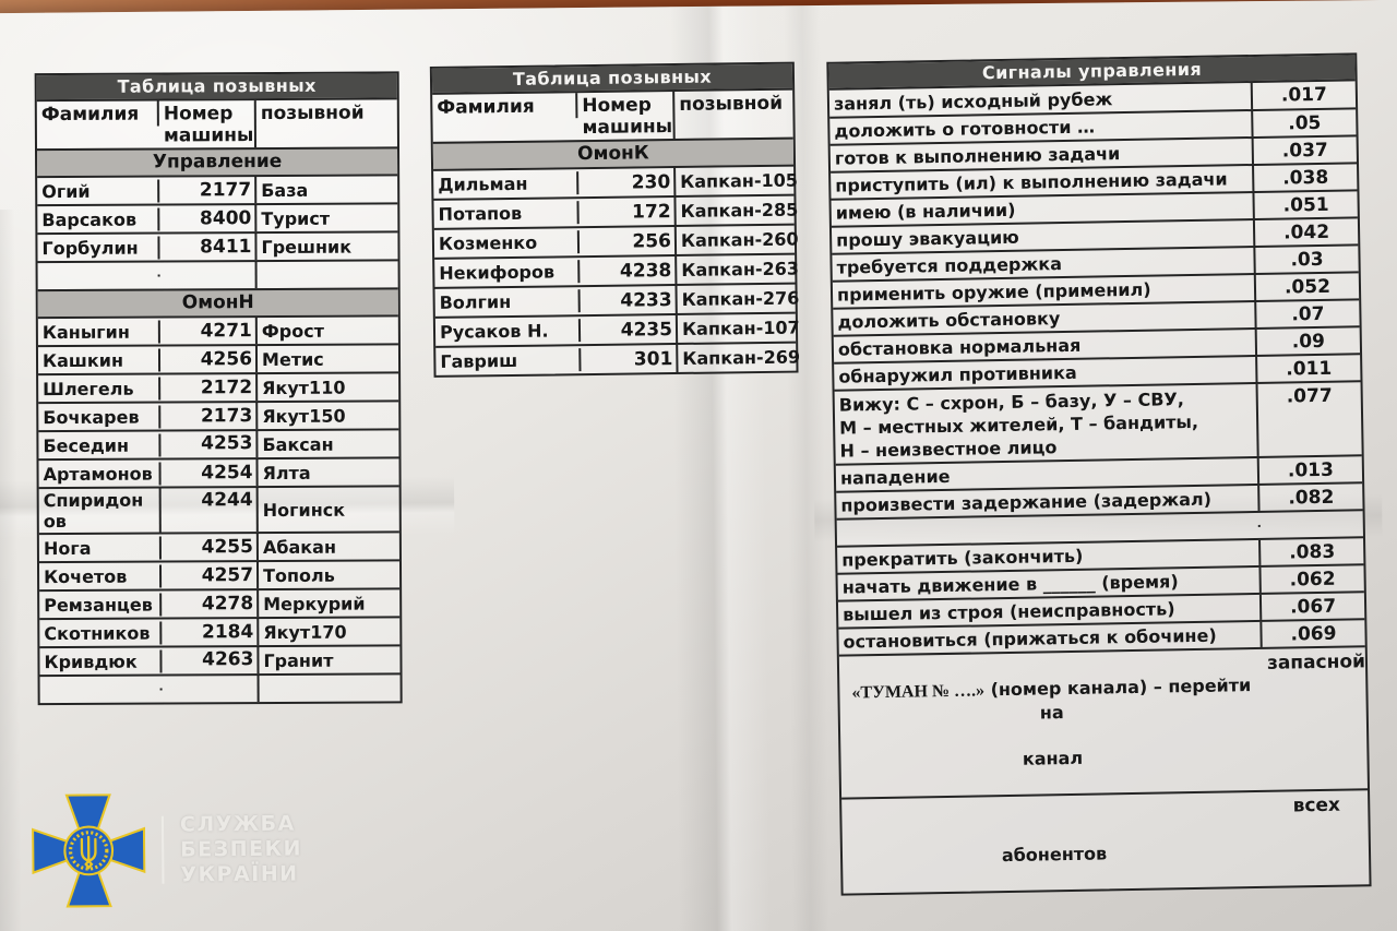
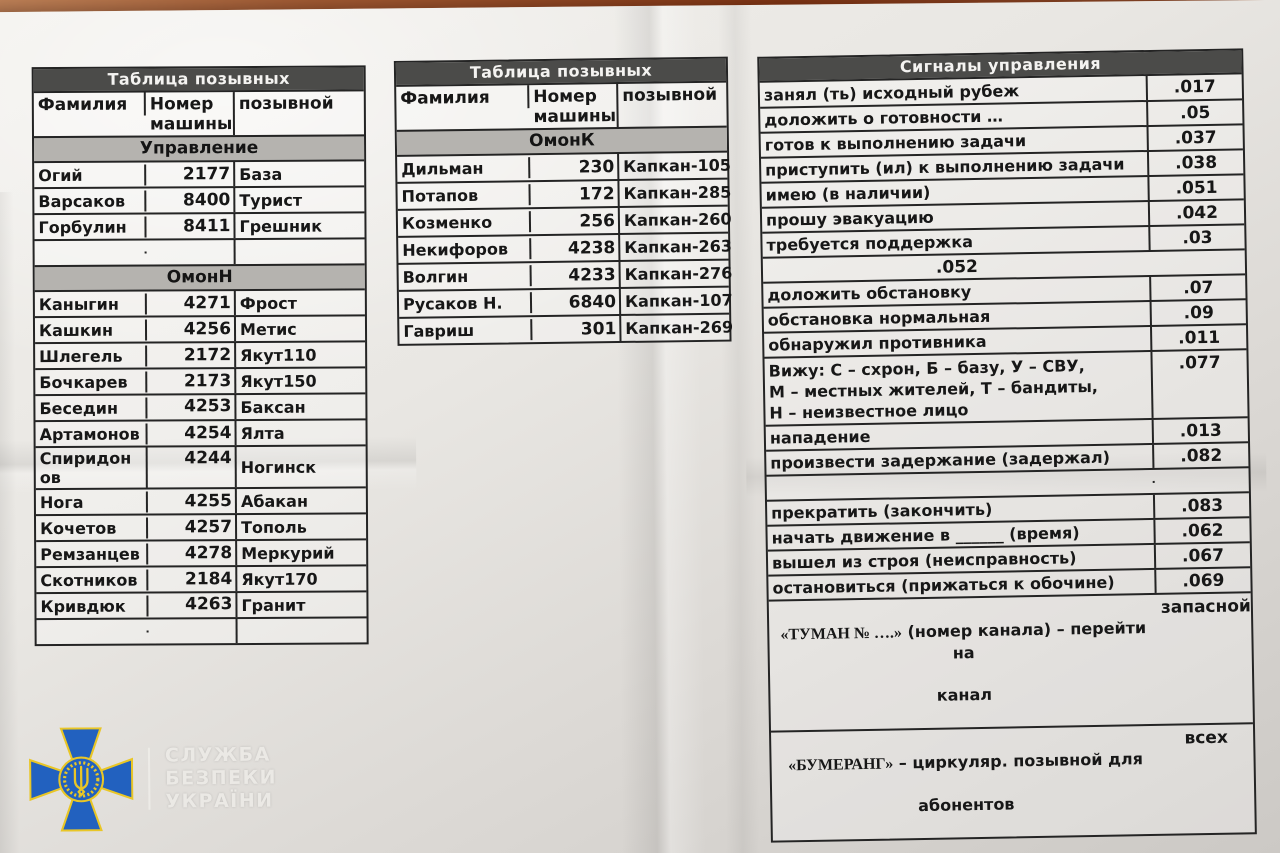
  Таблица позывных
  Фамилия
  Номер
  машины
  позывной
  Управление
  Огий
  2177
  База
  Варсаков
  8400
  Турист
  Горбулин
  8411
  Грешник
  ОмонН
  Каныгин
  4271
  Фрост
  Кашкин
  4256
  Метис
  Шлегель
  2172
  Якут110
  Бочкарев
  2173
  Якут150
  Беседин
  4253
  Баксан
  Артамонов
  4254
  Ялта
  Спиридонов
  4244
  Ногинск
  Нога
  4255
  Абакан
  Кочетов
  4257
  Тополь
  Ремзанцев
  4278
  Меркурий
  Скотников
  2184
  Якут170
  Кривдюк
  4263
  Гранит
  Таблица позывных
  Фамилия
  Номер
  машины
  позывной
  ОмонК
  Дильман
  230
  Капкан-105
  Потапов
  172
  Капкан-285
  Козменко
  256
  Капкан-260
  Некифоров
  4238
  Капкан-263
  Волгин
  4233
  Капкан-276
  Русаков Н.
- 4235
+ 6840
  Капкан-107
  Гавриш
  301
  Капкан-269
  Сигналы управления
  занял (ть) исходный рубеж
  .017
  доложить о готовности …
  .05
  готов к выполнению задачи
  .037
  приступить (ил) к выполнению задачи
  .038
  имею (в наличии)
  .051
  прошу эвакуацию
  .042
  требуется поддержка
  .03
- применить оружие (применил)
  .052
  доложить обстановку
  .07
  обстановка нормальная
  .09
  обнаружил противника
  .011
  Вижу: С – схрон, Б – базу, У – СВУ,
  М – местных жителей, Т – бандиты,
  Н – неизвестное лицо
  .077
  нападение
  .013
  произвести задержание (задержал)
  .082
  прекратить (закончить)
  .083
  начать движение в ______ (время)
  .062
  вышел из строя (неисправность)
  .067
  остановиться (прижаться к обочине)
  .069
  «ТУМАН № ….» (номер канала) – перейти на
  канал
  запасной
+ «БУМЕРАНГ» – циркуляр. позывной для
  абонентов
  всех
  СЛУЖБА
  БЕЗПЕКИ
  УКРАЇНИ
